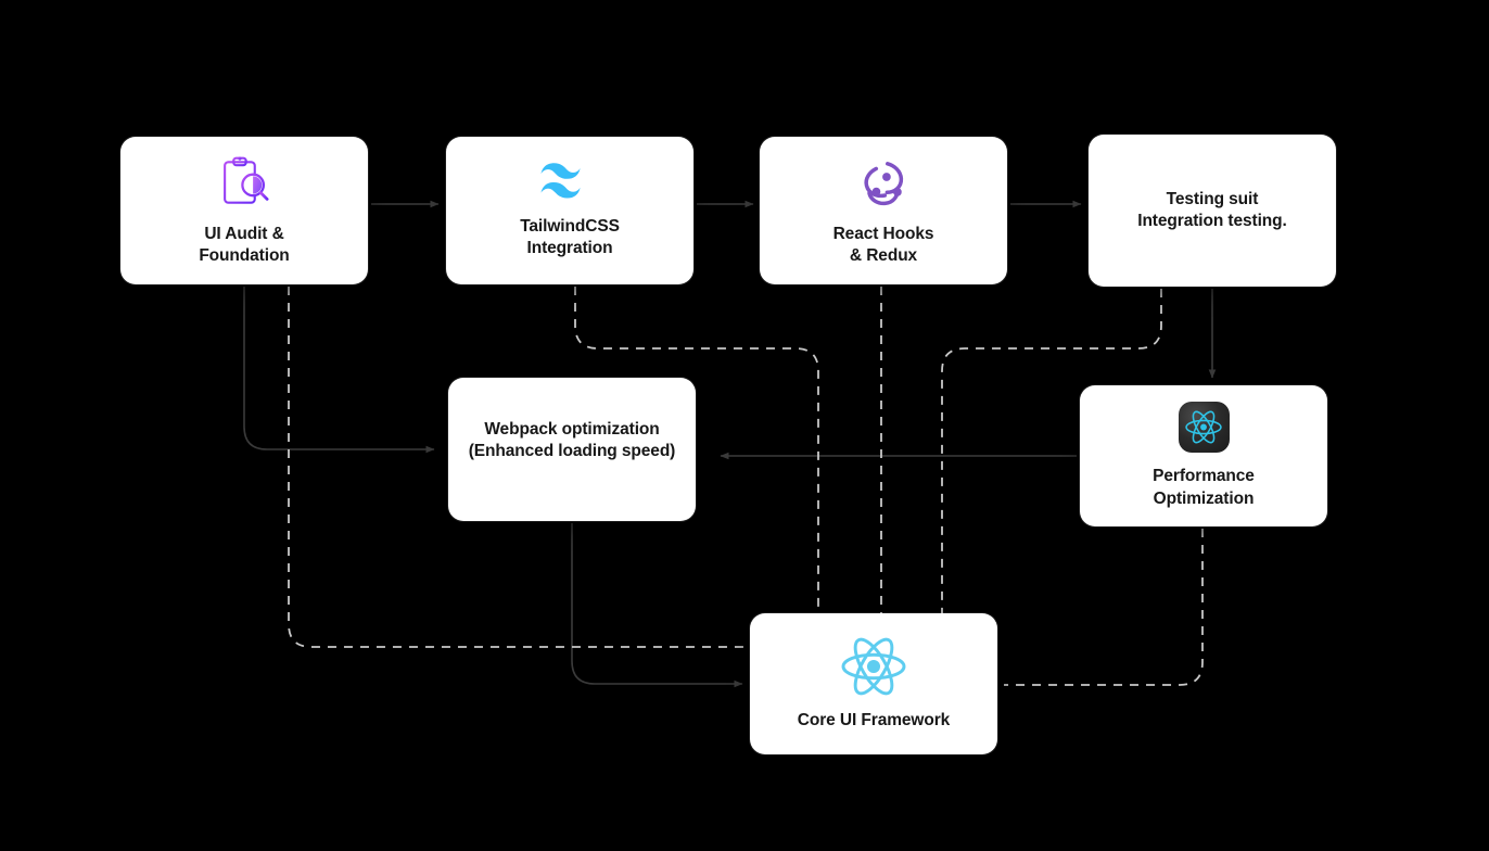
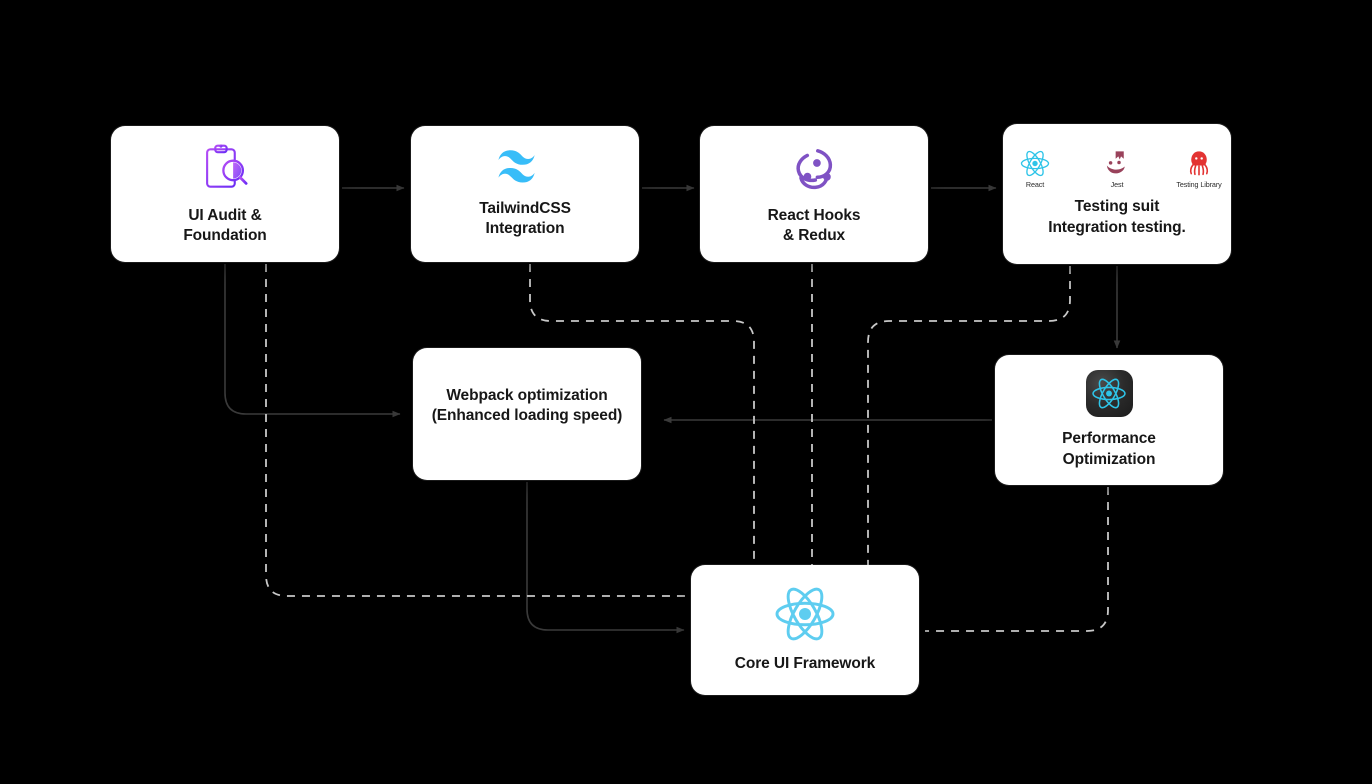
  UI Audit &
  Foundation
  TailwindCSS
  Integration
  React Hooks
  & Redux
+ React
+ Jest
+ Testing Library
  Testing suit
  Integration testing.
  Webpack optimization
  (Enhanced loading speed)
  Performance
  Optimization
  Core UI Framework
